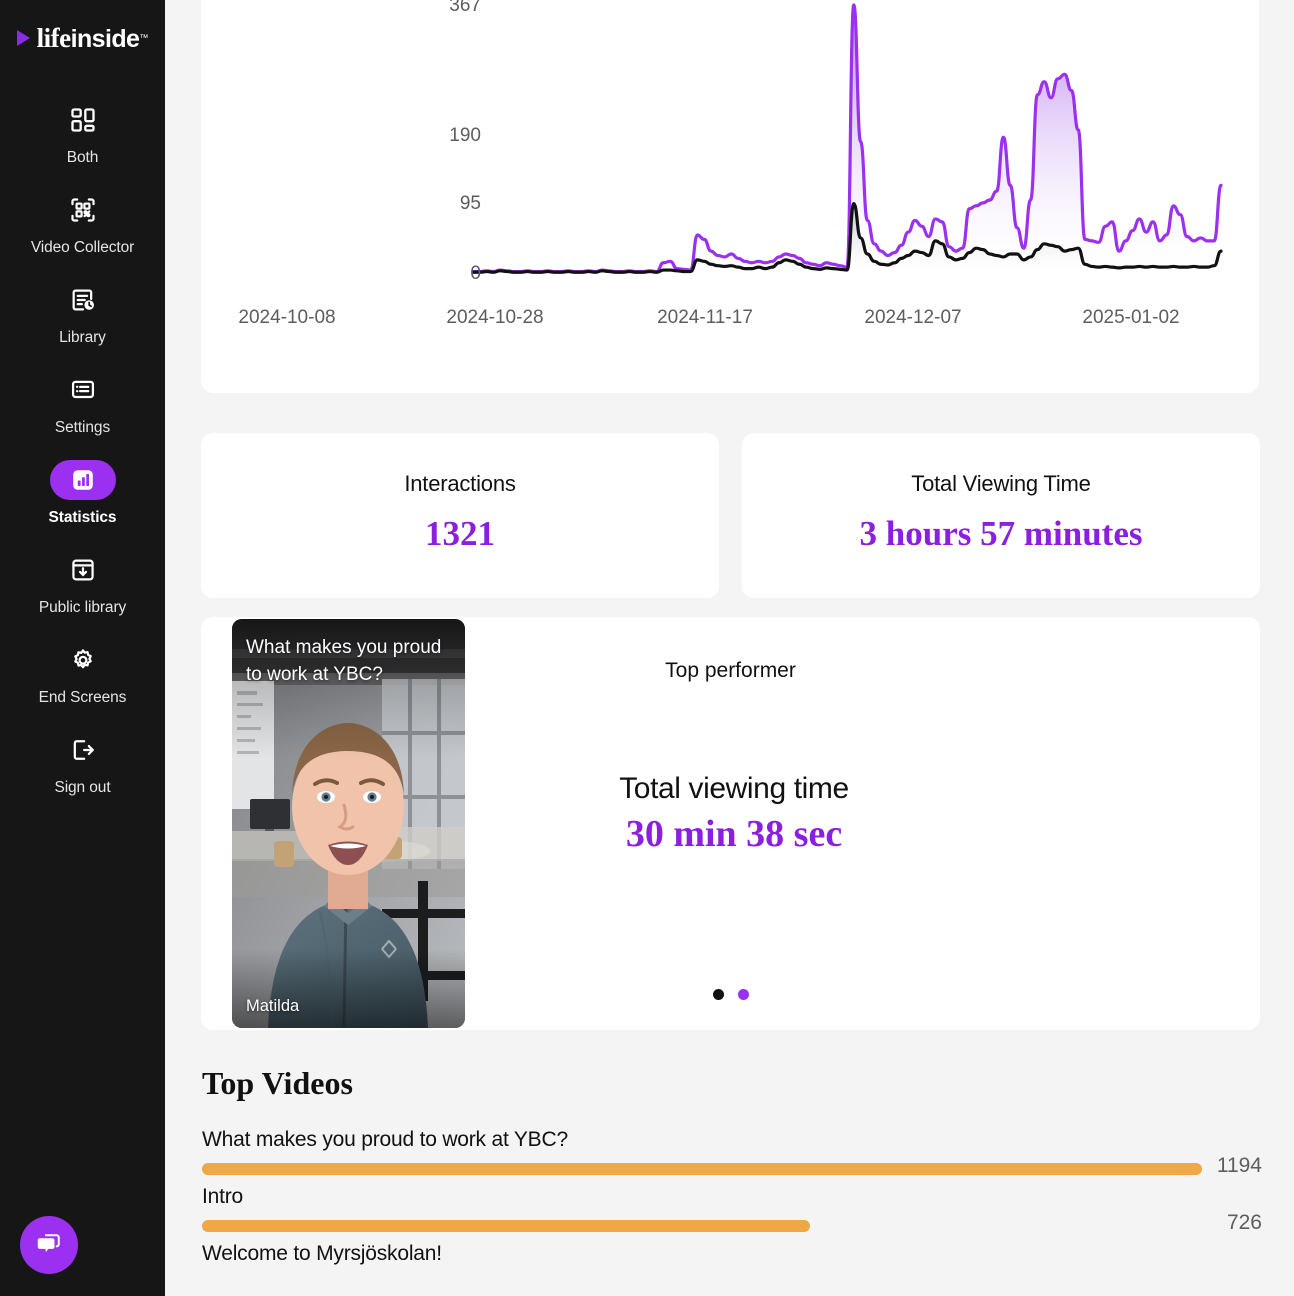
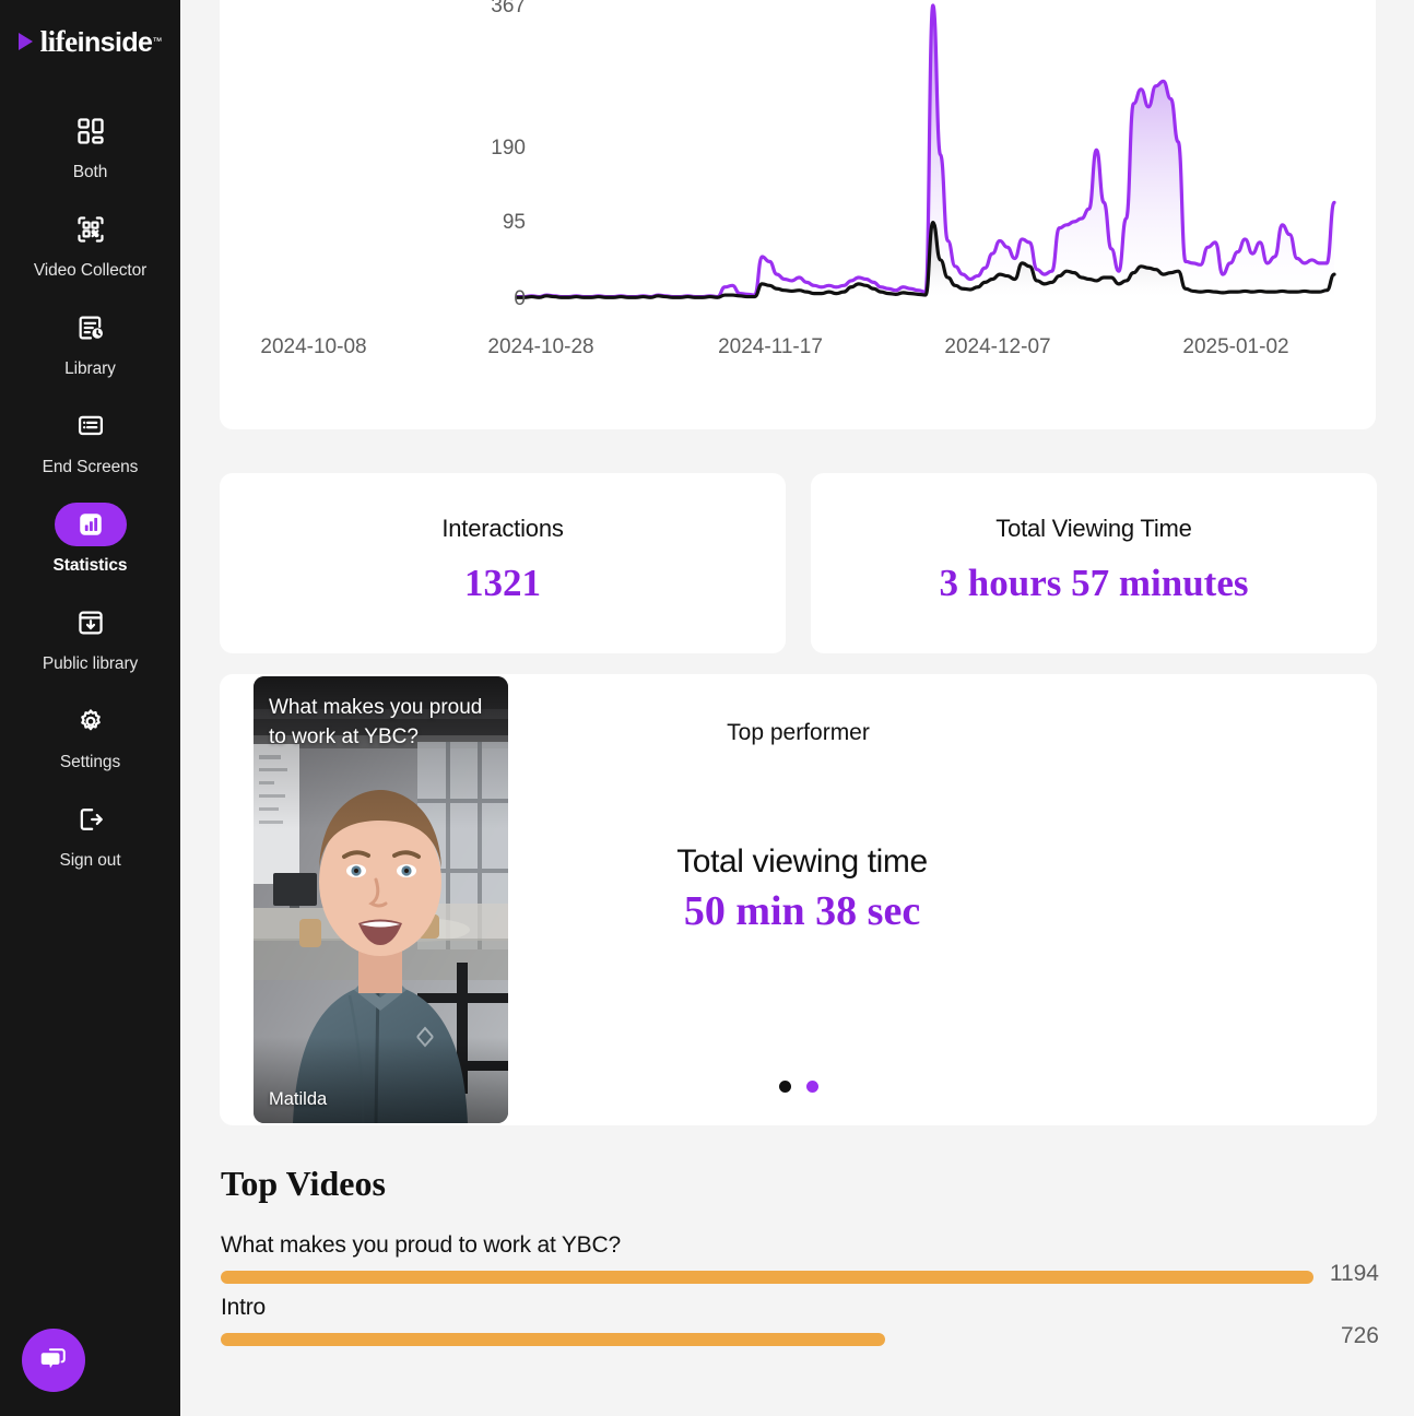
  lifeinside™
  Both
  Video Collector
  Library
- Settings
+ End Screens
  Statistics
  Public library
- End Screens
+ Settings
  Sign out
  367
  190
  95
  0
  2024-10-08
  2024-10-28
  2024-11-17
  2024-12-07
  2025-01-02
  Interactions
  1321
  Total Viewing Time
  3 hours 57 minutes
  Top performer
  Total viewing time
- 30 min 38 sec
+ 50 min 38 sec
  What makes you proud to work at YBC?
  Matilda
  Top Videos
  What makes you proud to work at YBC?
  1194
  Intro
  726
- Welcome to Myrsjöskolan!
